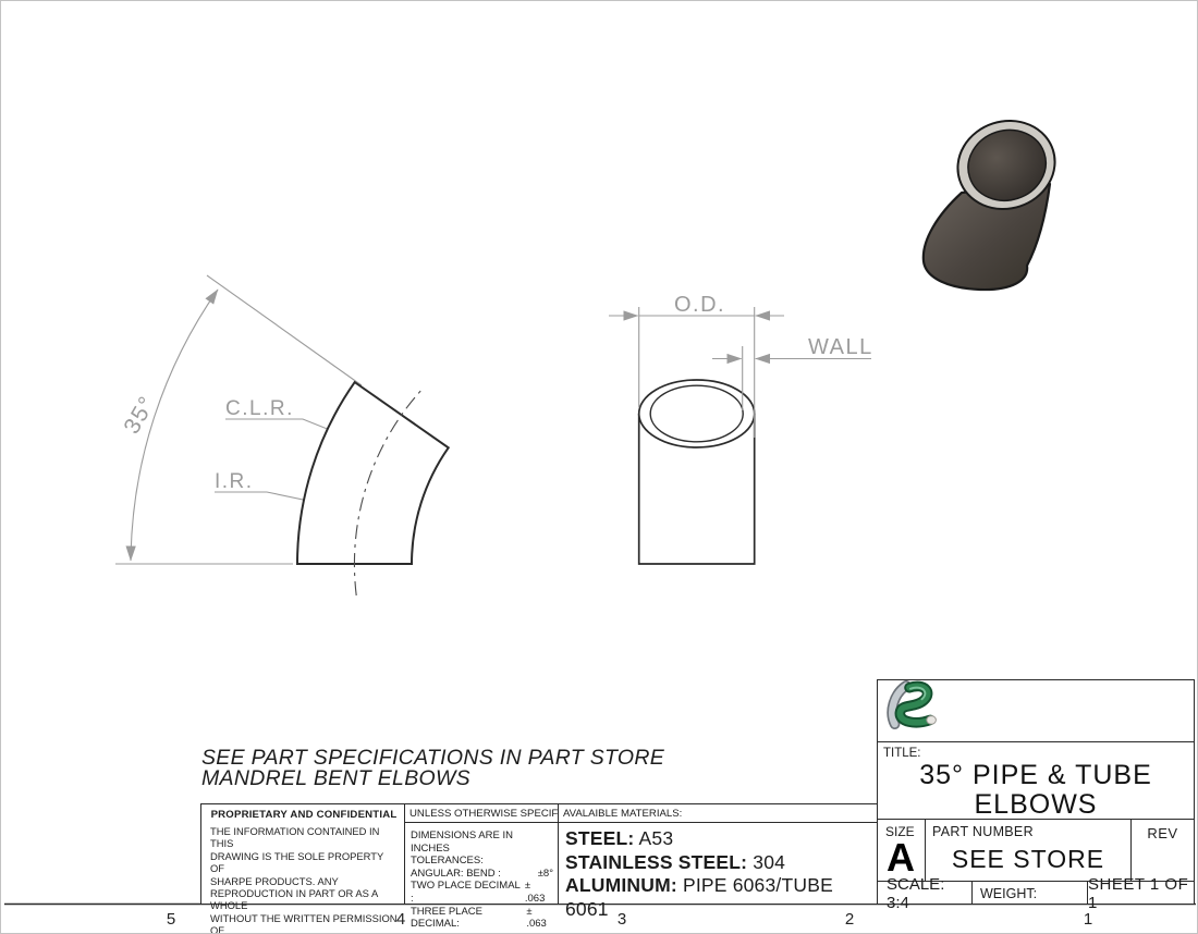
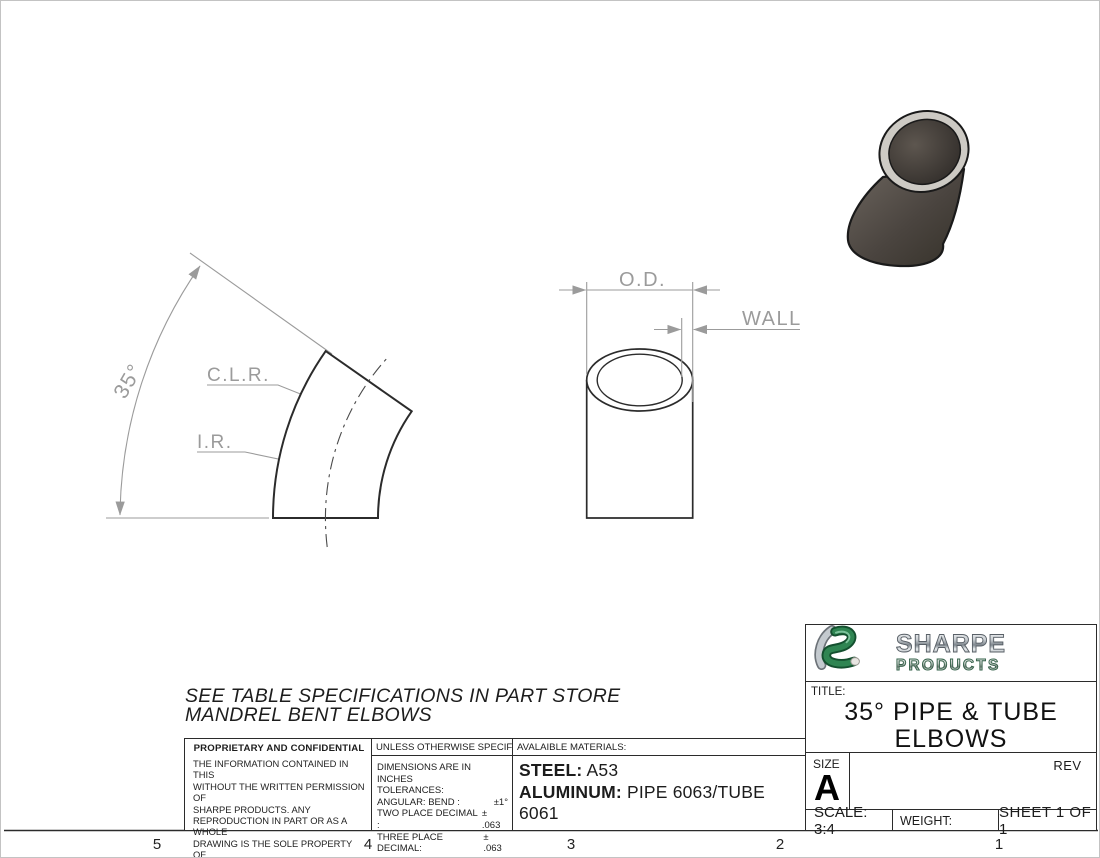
  C.L.R.
  I.R.
  O.D.
  WALL
- SEE PART SPECIFICATIONS IN PART STORE
+ SEE TABLE SPECIFICATIONS IN PART STORE
  MANDREL BENT ELBOWS
  PROPRIETARY AND CONFIDENTIAL
  THE INFORMATION CONTAINED IN THIS
- DRAWING IS THE SOLE PROPERTY OF
+ WITHOUT THE WRITTEN PERMISSION OF
  SHARPE PRODUCTS. ANY
  REPRODUCTION IN PART OR AS A WHOLE
- WITHOUT THE WRITTEN PERMISSION OF
+ DRAWING IS THE SOLE PROPERTY OF
  UNLESS OTHERWISE SPECIF
  DIMENSIONS ARE IN INCHES
  TOLERANCES:
  ANGULAR: BEND :
- ±8°
+ ±1°
  TWO PLACE DECIMAL :
  ± .063
  THREE PLACE DECIMAL:
  ± .063
  AVALAIBLE MATERIALS:
  STEEL: A53
- STAINLESS STEEL: 304
  ALUMINUM: PIPE 6063/TUBE 6061
+ SHARPE
+ PRODUCTS
  TITLE:
  35° PIPE & TUBE
  ELBOWS
  SIZE
  A
- PART NUMBER
- SEE STORE
  REV
  SCALE: 3:4
  WEIGHT:
  SHEET 1 OF 1
  5
  4
  3
  2
  1
